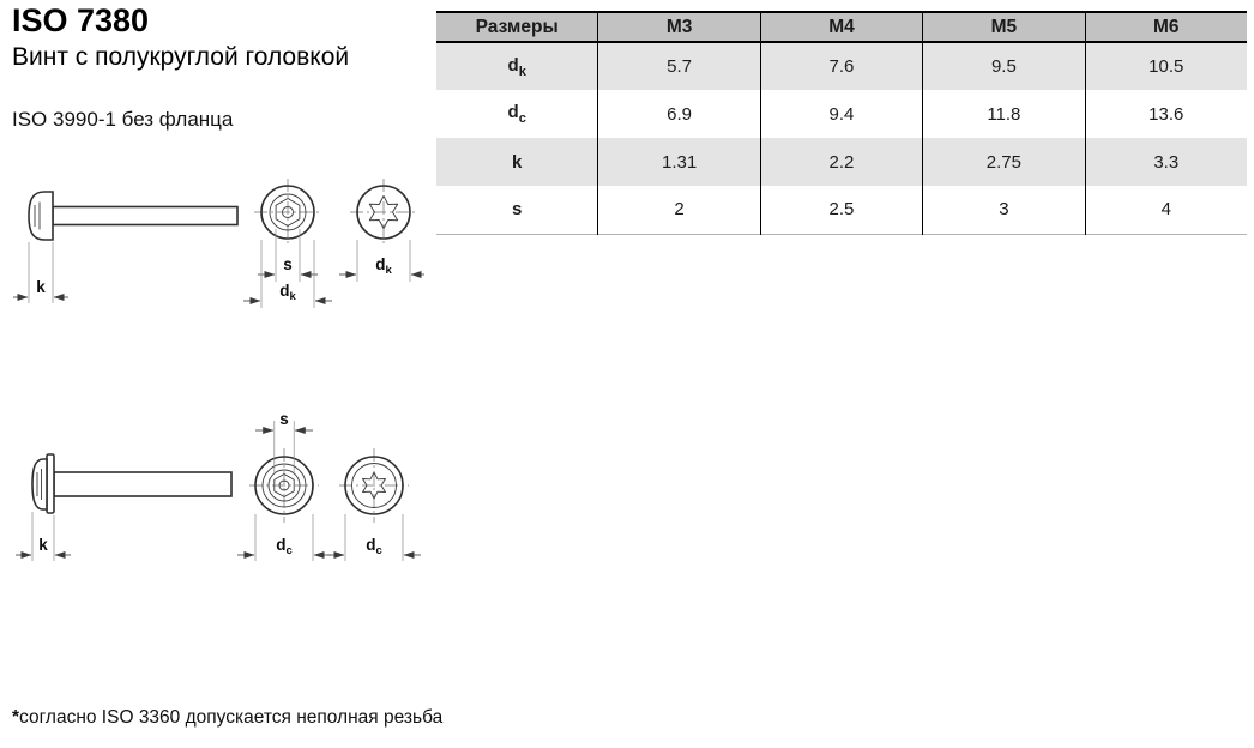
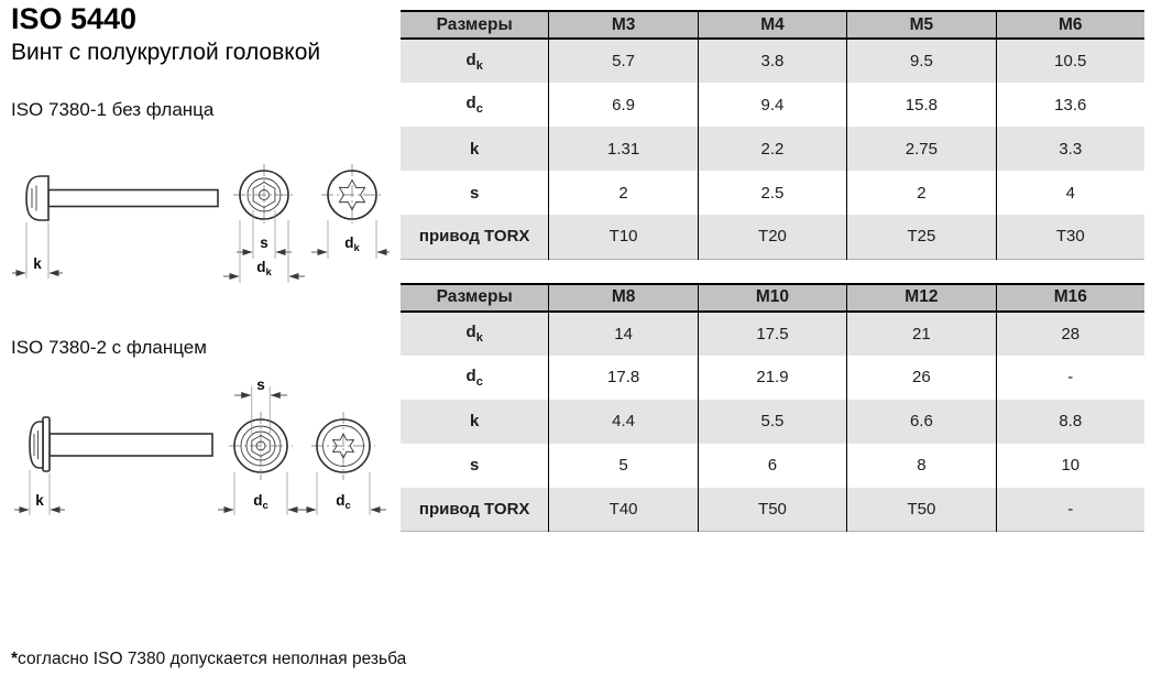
- ISO 7380
+ ISO 5440
  Винт с полукруглой головкой
- ISO 3990-1 без фланца
+ ISO 7380-1 без фланца
  k
  s
  dk
  dk
+ ISO 7380-2 с фланцем
  k
  s
  dc
  dc
- *согласно ISO 3360 допускается неполная резьба
+ *согласно ISO 7380 допускается неполная резьба
  Размеры	M3	M4	M5	M6
- dk	5.7	7.6	9.5	10.5
+ dk	5.7	3.8	9.5	10.5
- dc	6.9	9.4	11.8	13.6
+ dc	6.9	9.4	15.8	13.6
  k	1.31	2.2	2.75	3.3
- s	2	2.5	3	4
+ s	2	2.5	2	4
+ привод TORX	T10	T20	T25	T30
+ Размеры	M8	M10	M12	M16
+ dk	14	17.5	21	28
+ dc	17.8	21.9	26	-
+ k	4.4	5.5	6.6	8.8
+ s	5	6	8	10
+ привод TORX	T40	T50	T50	-
